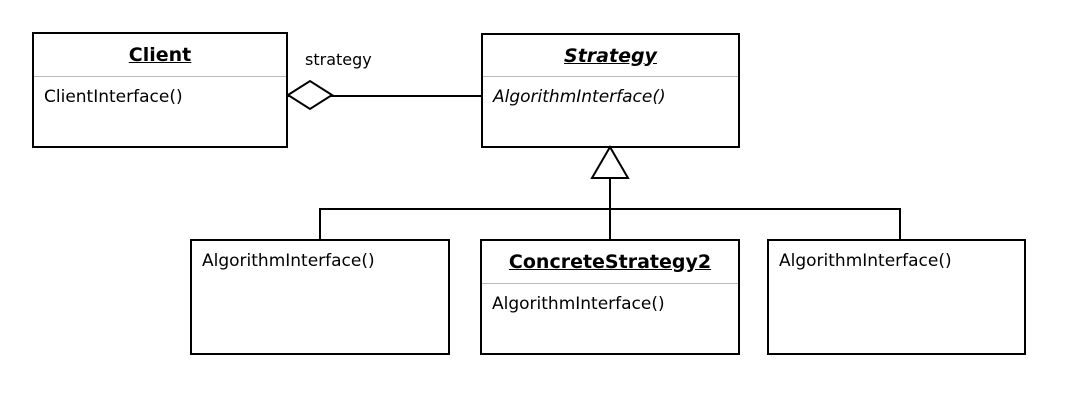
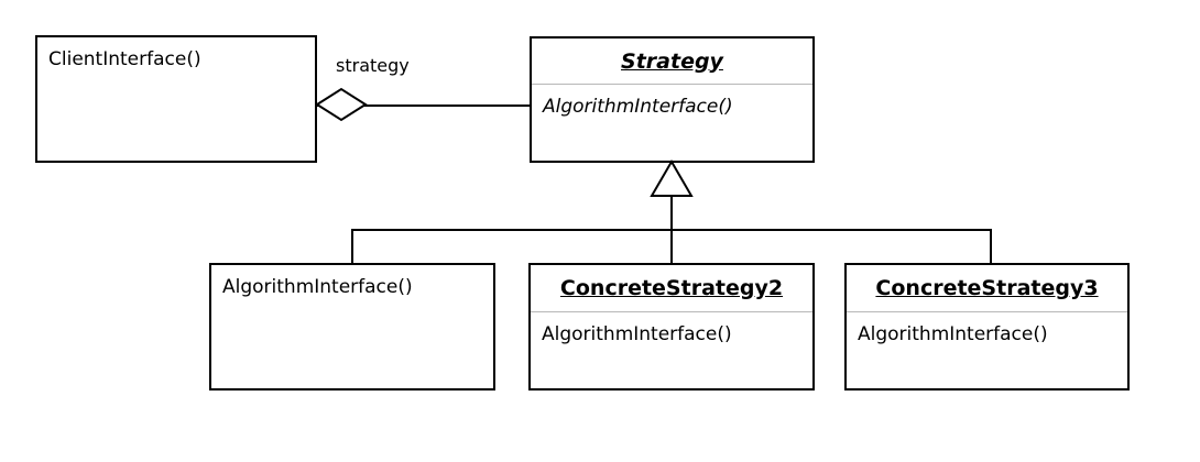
  strategy
- Client
  ClientInterface()
  Strategy
  AlgorithmInterface()
  AlgorithmInterface()
  ConcreteStrategy2
  AlgorithmInterface()
+ ConcreteStrategy3
  AlgorithmInterface()
